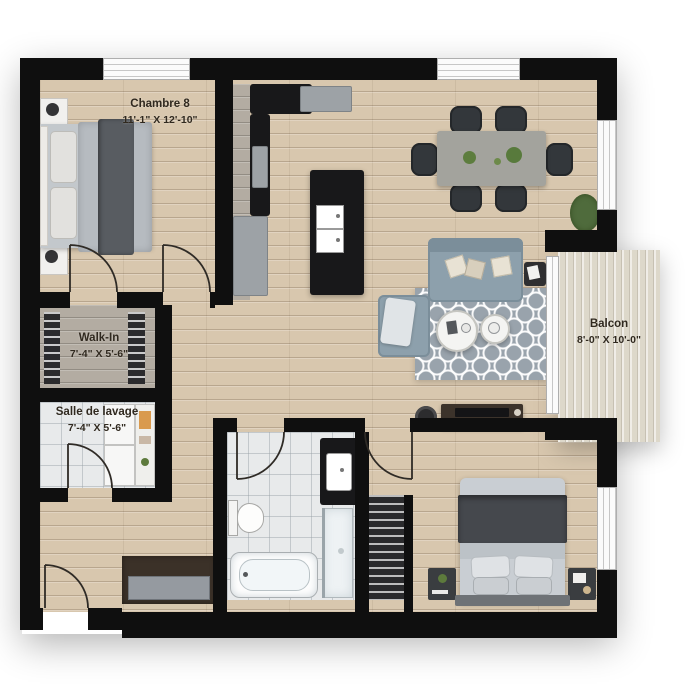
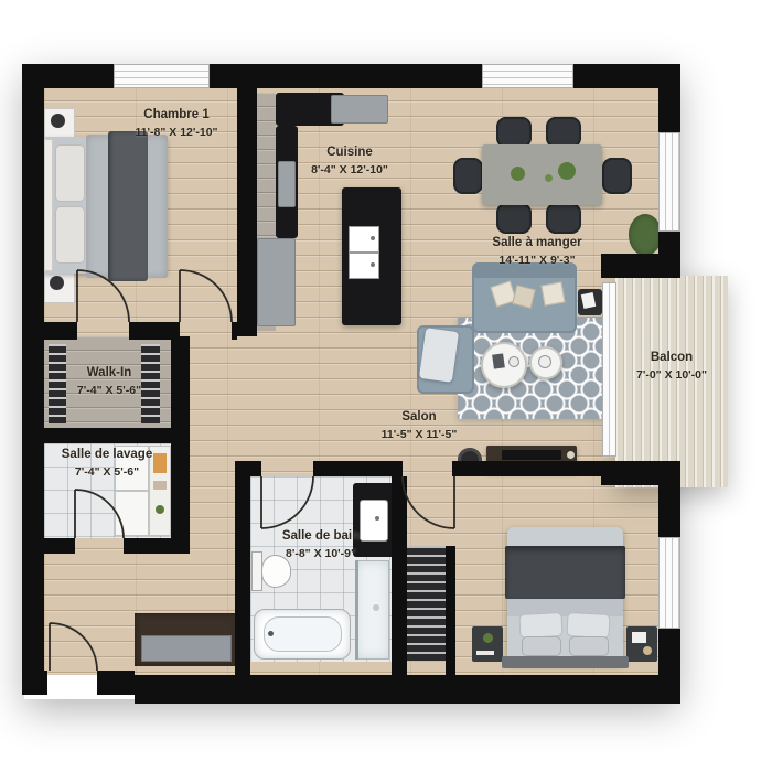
- Chambre 8
+ Chambre 1
- 11'-1" X 12'-10"
+ 11'-8" X 12'-10"
+ Cuisine
+ 8'-4" X 12'-10"
+ Salle à manger
+ 14'-11" X 9'-3"
  Walk-In
  7'-4" X 5'-6"
  Salle de lavage
  7'-4" X 5'-6"
+ Salon
+ 11'-5" X 11'-5"
  Balcon
- 8'-0" X 10'-0"
+ 7'-0" X 10'-0"
+ Salle de bain
+ 8'-8" X 10'-9"
